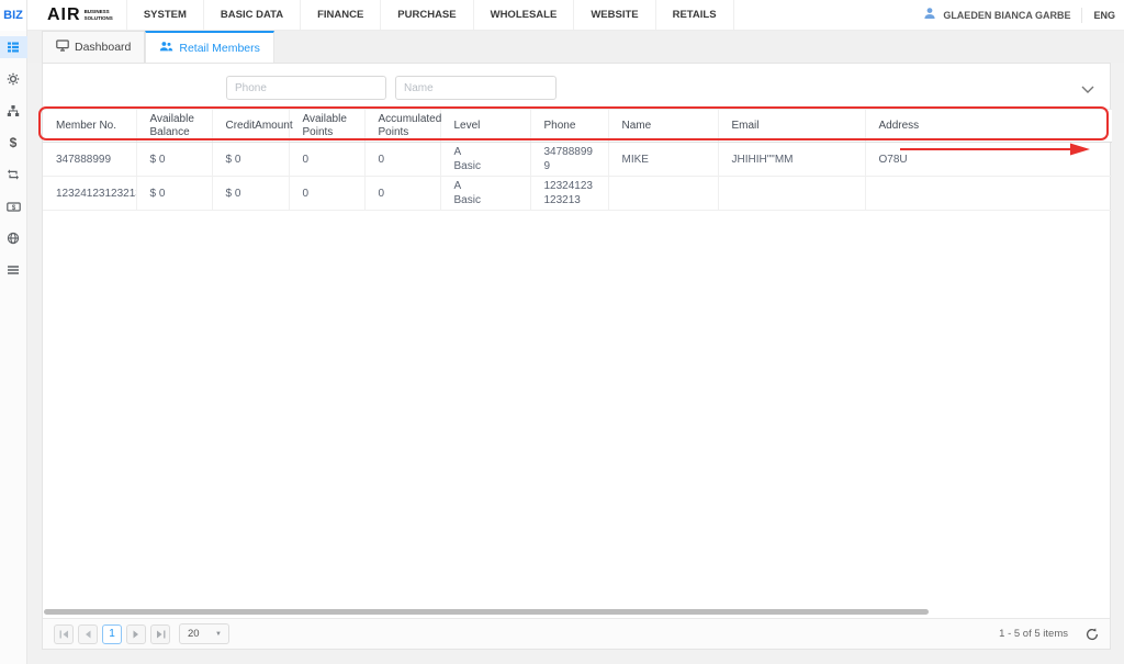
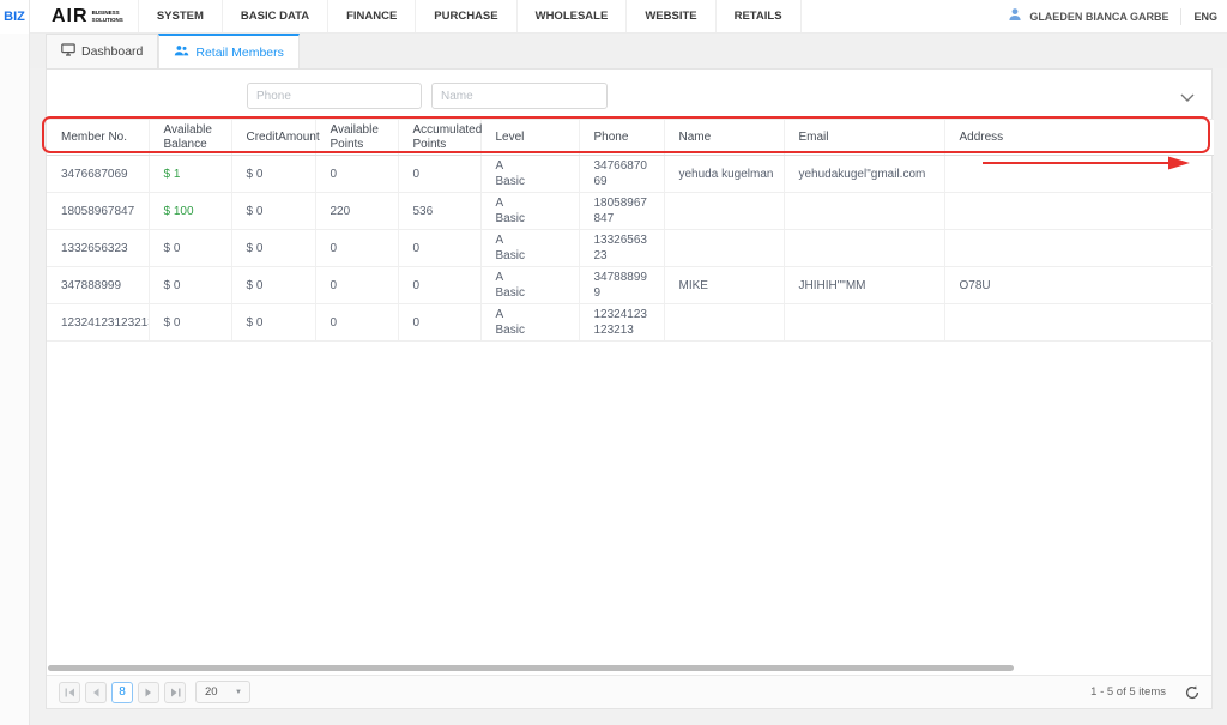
  BIZ
- $
  AIR
  SYSTEM
  BASIC DATA
  FINANCE
  PURCHASE
  WHOLESALE
  WEBSITE
  RETAILS
  GLAEDEN BIANCA GARBE
  ENG
  Dashboard
  Retail Members
  Phone
  Name
  Member No.	Available Balance	CreditAmount	Available Points	Accumulated Points	Level	Phone	Name	Email	Address
+ 3476687069	$ 1	$ 0	0	0	A Basic	3476687069	yehuda kugelman	yehudakugel"gmail.com
+ 18058967847	$ 100	$ 0	220	536	A Basic	18058967847
+ 1332656323	$ 0	$ 0	0	0	A Basic	1332656323
  347888999	$ 0	$ 0	0	0	A Basic	347888999	MIKE	JHIHIH""MM	O78U
  1232412312321	$ 0	$ 0	0	0	A Basic	12324123123213
- 1
+ 8
  20
  1 - 5 of 5 items
